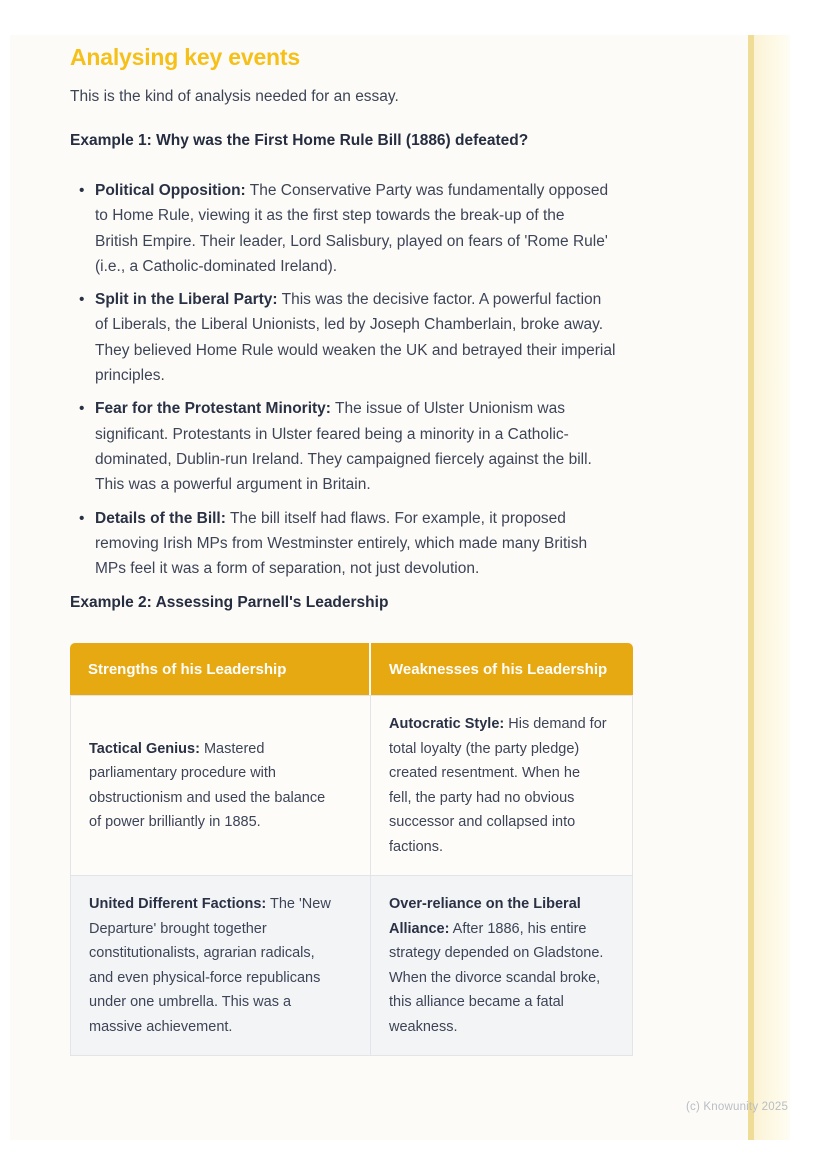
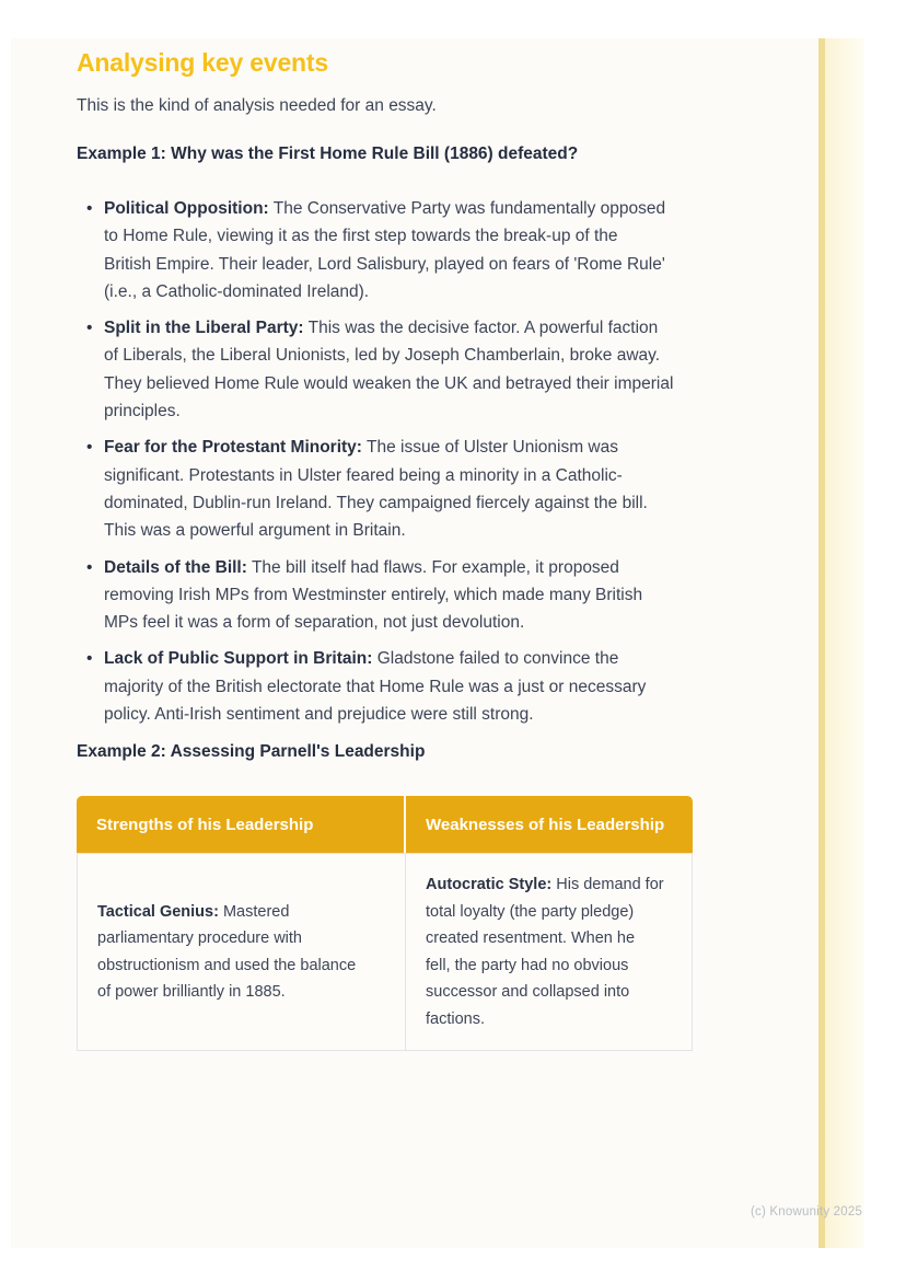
  Analysing key events
  This is the kind of analysis needed for an essay.
  Example 1: Why was the First Home Rule Bill (1886) defeated?
  Political Opposition: The Conservative Party was fundamentally opposed
  to Home Rule, viewing it as the first step towards the break-up of the
  British Empire. Their leader, Lord Salisbury, played on fears of 'Rome Rule'
  (i.e., a Catholic-dominated Ireland).
  Split in the Liberal Party: This was the decisive factor. A powerful faction
  of Liberals, the Liberal Unionists, led by Joseph Chamberlain, broke away.
  They believed Home Rule would weaken the UK and betrayed their imperial
  principles.
  Fear for the Protestant Minority: The issue of Ulster Unionism was
  significant. Protestants in Ulster feared being a minority in a Catholic-
  dominated, Dublin-run Ireland. They campaigned fiercely against the bill.
  This was a powerful argument in Britain.
  Details of the Bill: The bill itself had flaws. For example, it proposed
  removing Irish MPs from Westminster entirely, which made many British
  MPs feel it was a form of separation, not just devolution.
+ Lack of Public Support in Britain: Gladstone failed to convince the
+ majority of the British electorate that Home Rule was a just or necessary
+ policy. Anti-Irish sentiment and prejudice were still strong.
  Example 2: Assessing Parnell's Leadership
  Strengths of his Leadership	Weaknesses of his Leadership
  Tactical Genius: Mastered parliamentary procedure with obstructionism and used the balance of power brilliantly in 1885.	Autocratic Style: His demand for total loyalty (the party pledge) created resentment. When he fell, the party had no obvious successor and collapsed into factions.
- United Different Factions: The 'New Departure' brought together constitutionalists, agrarian radicals, and even physical-force republicans under one umbrella. This was a massive achievement.	Over-reliance on the Liberal Alliance: After 1886, his entire strategy depended on Gladstone. When the divorce scandal broke, this alliance became a fatal weakness.
  (c) Knowunity 2025
